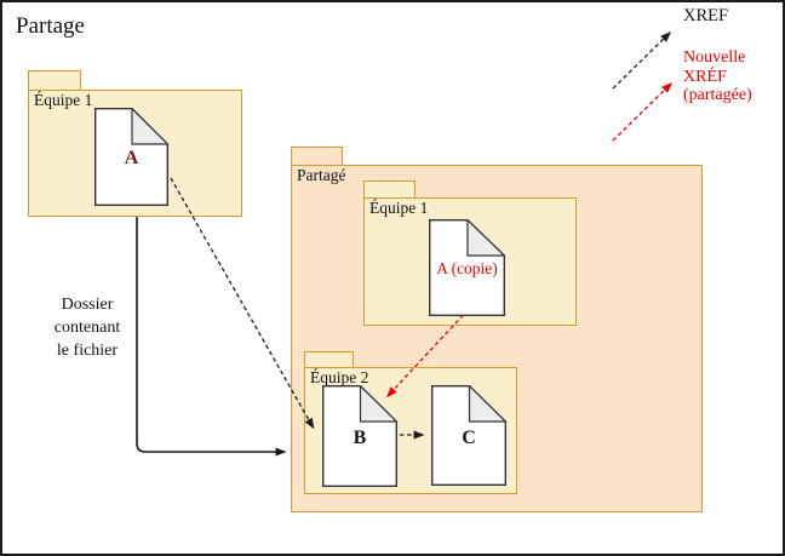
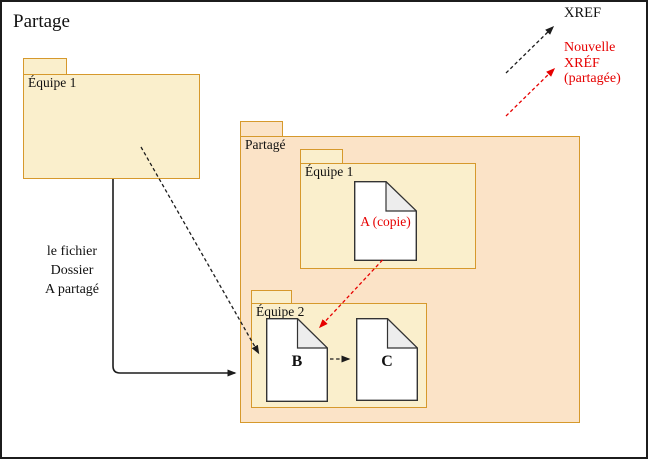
  Partage
  Partagé
  Équipe 1
  Équipe 2
  Équipe 1
- A
  A (copie)
  B
  C
  XREF
  Nouvelle
  XRÉF
  (partagée)
- Dossier
+ le fichier
- contenant
- le fichier
+ Dossier
+ A partagé
